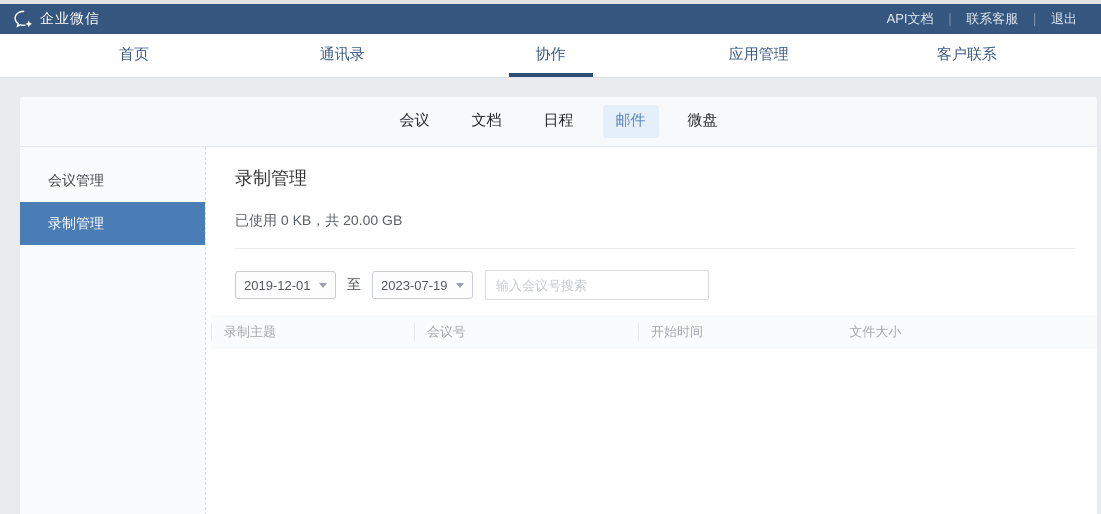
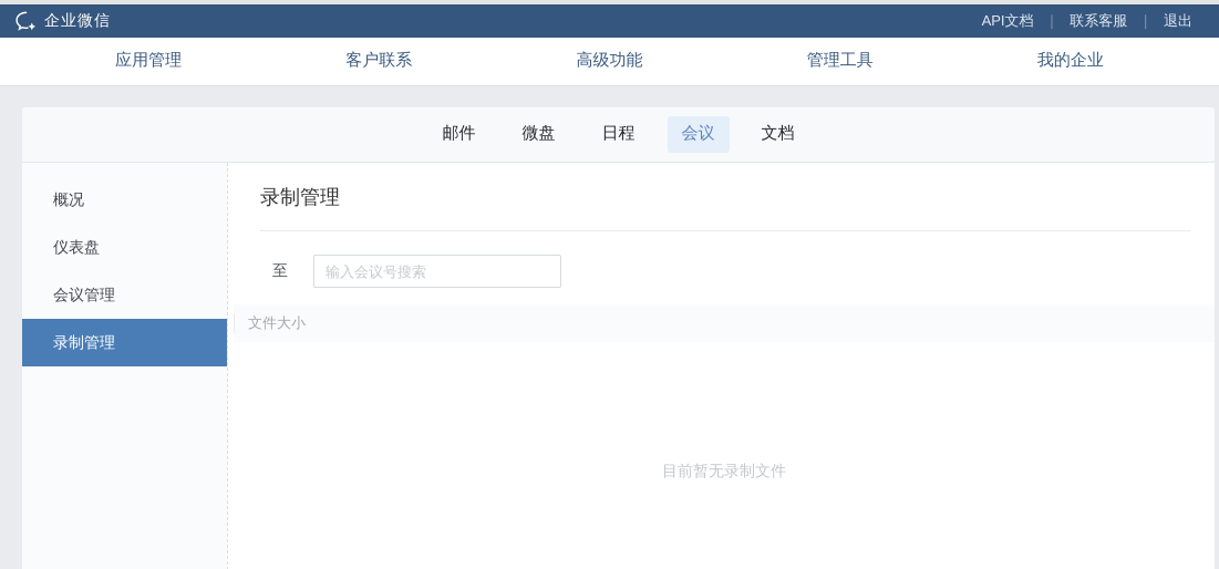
  企业微信
  API文档
  ｜
  联系客服
  ｜
  退出
- 首页
- 通讯录
- 协作
  应用管理
  客户联系
+ 高级功能
+ 管理工具
+ 我的企业
- 会议
+ 邮件
- 文档
+ 微盘
  日程
- 邮件
+ 会议
- 微盘
+ 文档
+ 概况
+ 仪表盘
  会议管理
  录制管理
  录制管理
- 已使用 0 KB，共 20.00 GB
- 2019-12-01
  至
- 2023-07-19
  输入会议号搜索
- 录制主题
- 会议号
- 开始时间
  文件大小
+ 目前暂无录制文件
